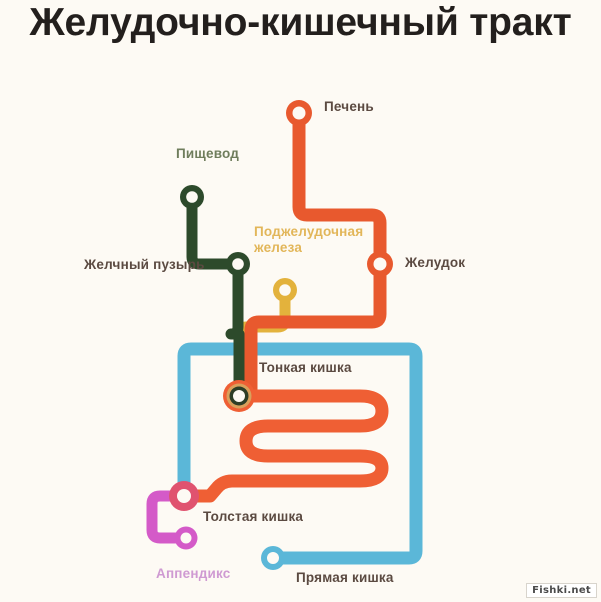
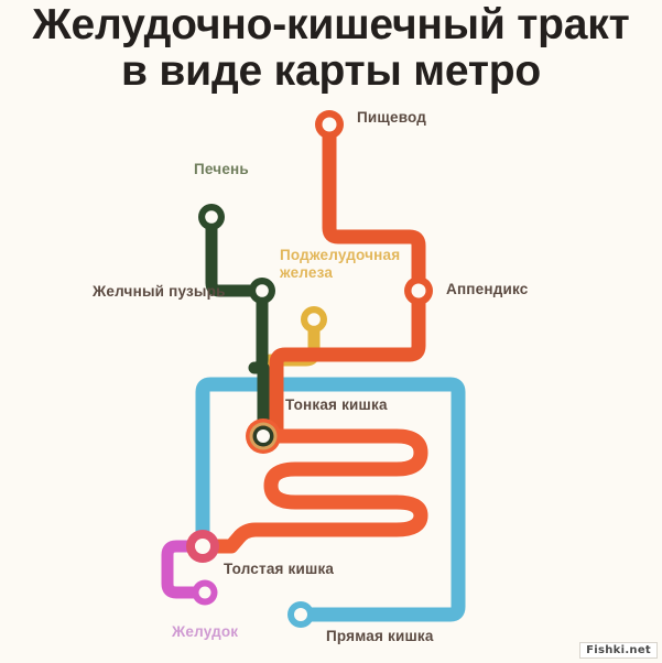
  Желудочно-кишечный тракт
+ в виде карты метро
- Печень
+ Пищевод
- Желудок
+ Аппендикс
- Пищевод
+ Печень
  Желчный пузырь
  Поджелудочная железа
  Тонкая кишка
  Толстая кишка
- Аппендикс
+ Желудок
  Прямая кишка
  Fishki.net
